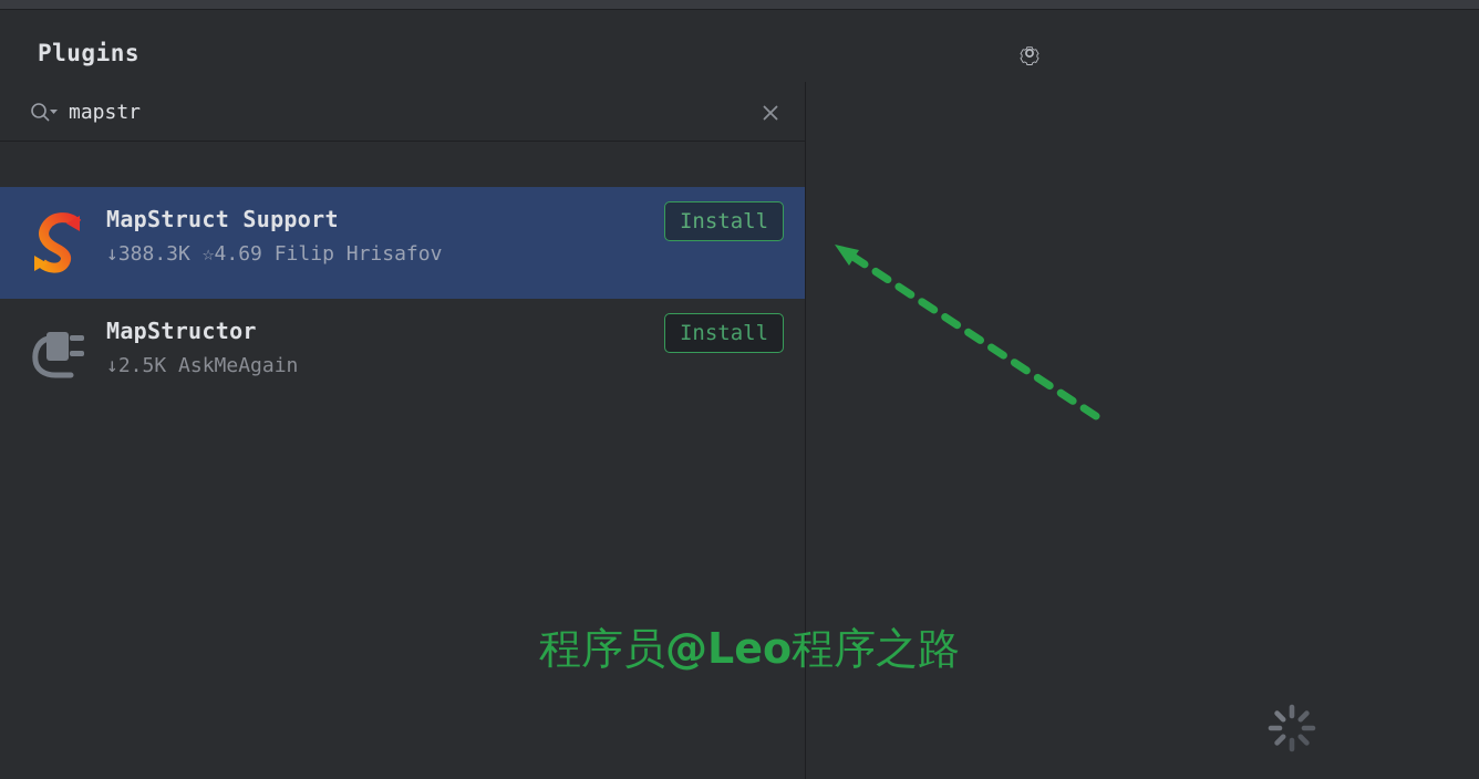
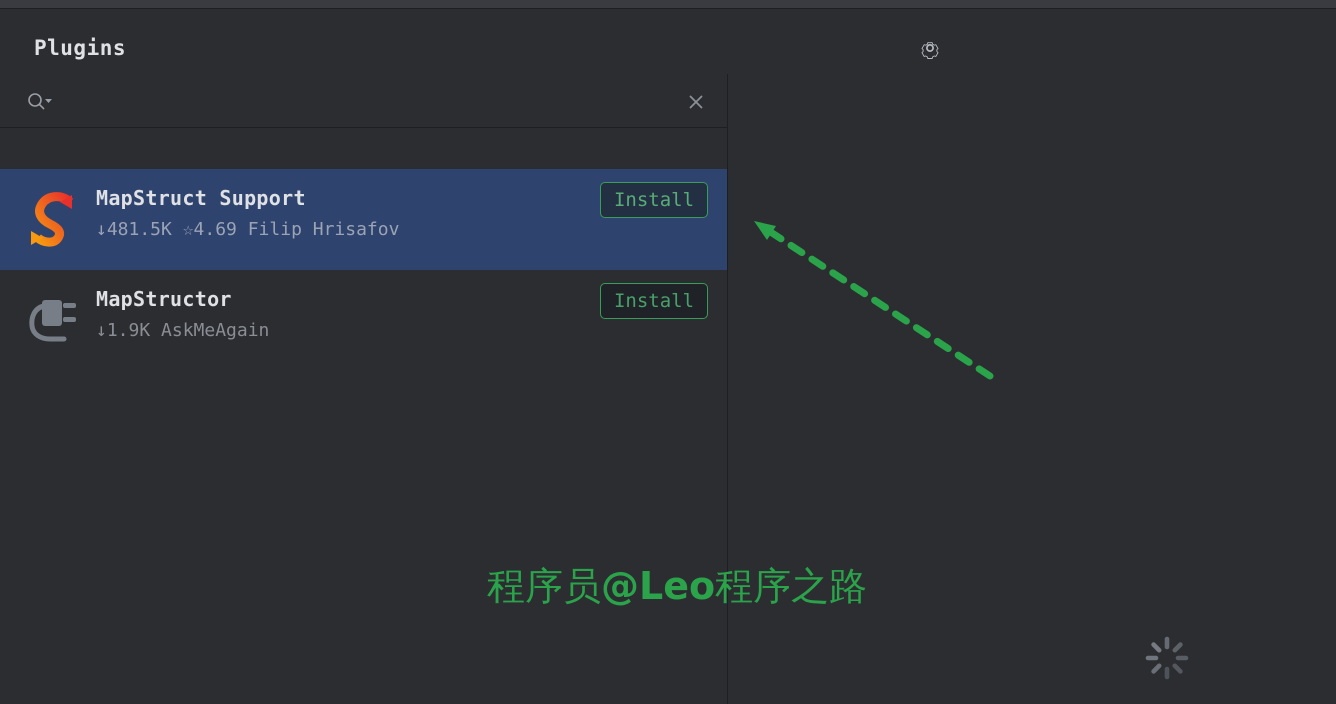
  Plugins
- mapstr
  MapStruct Support
- ↓388.3K ☆4.69 Filip Hrisafov
+ ↓481.5K ☆4.69 Filip Hrisafov
  Install
  MapStructor
- ↓2.5K AskMeAgain
+ ↓1.9K AskMeAgain
  Install
  程序员@Leo程序之路
